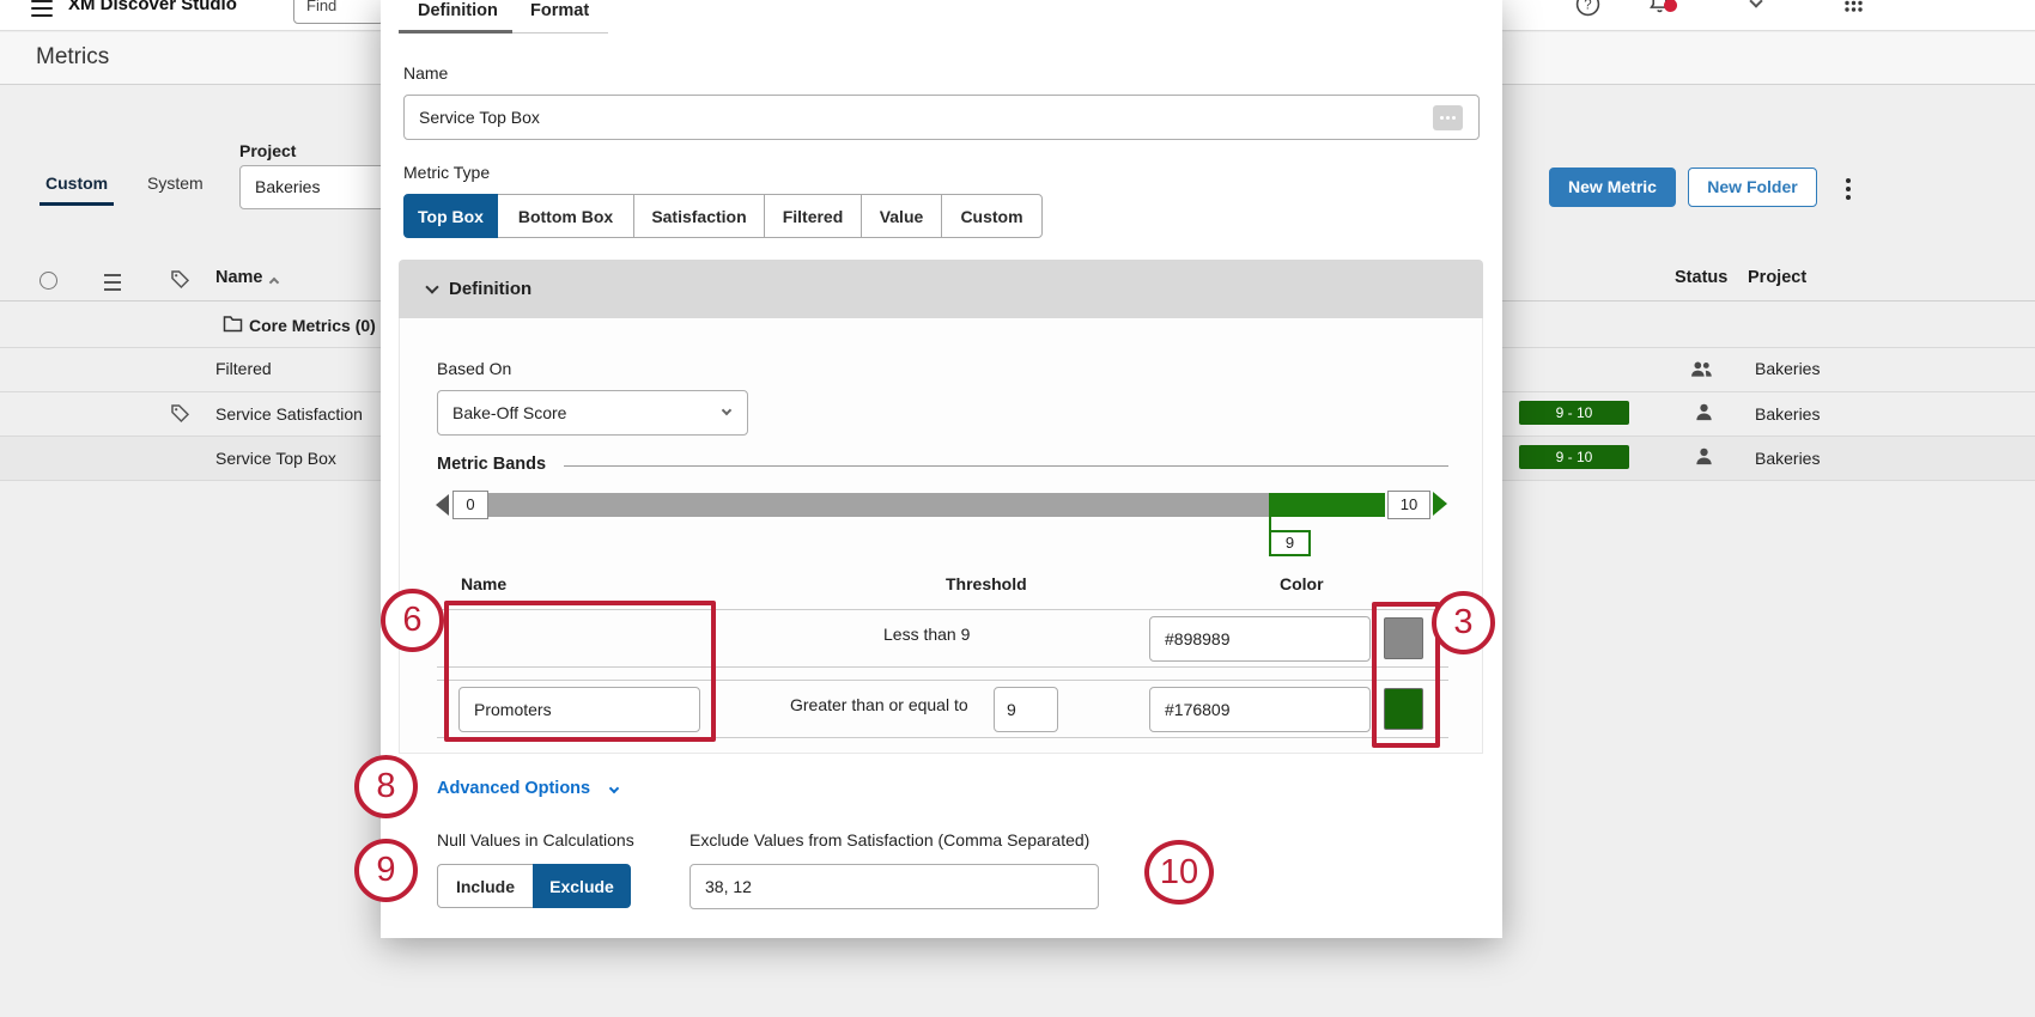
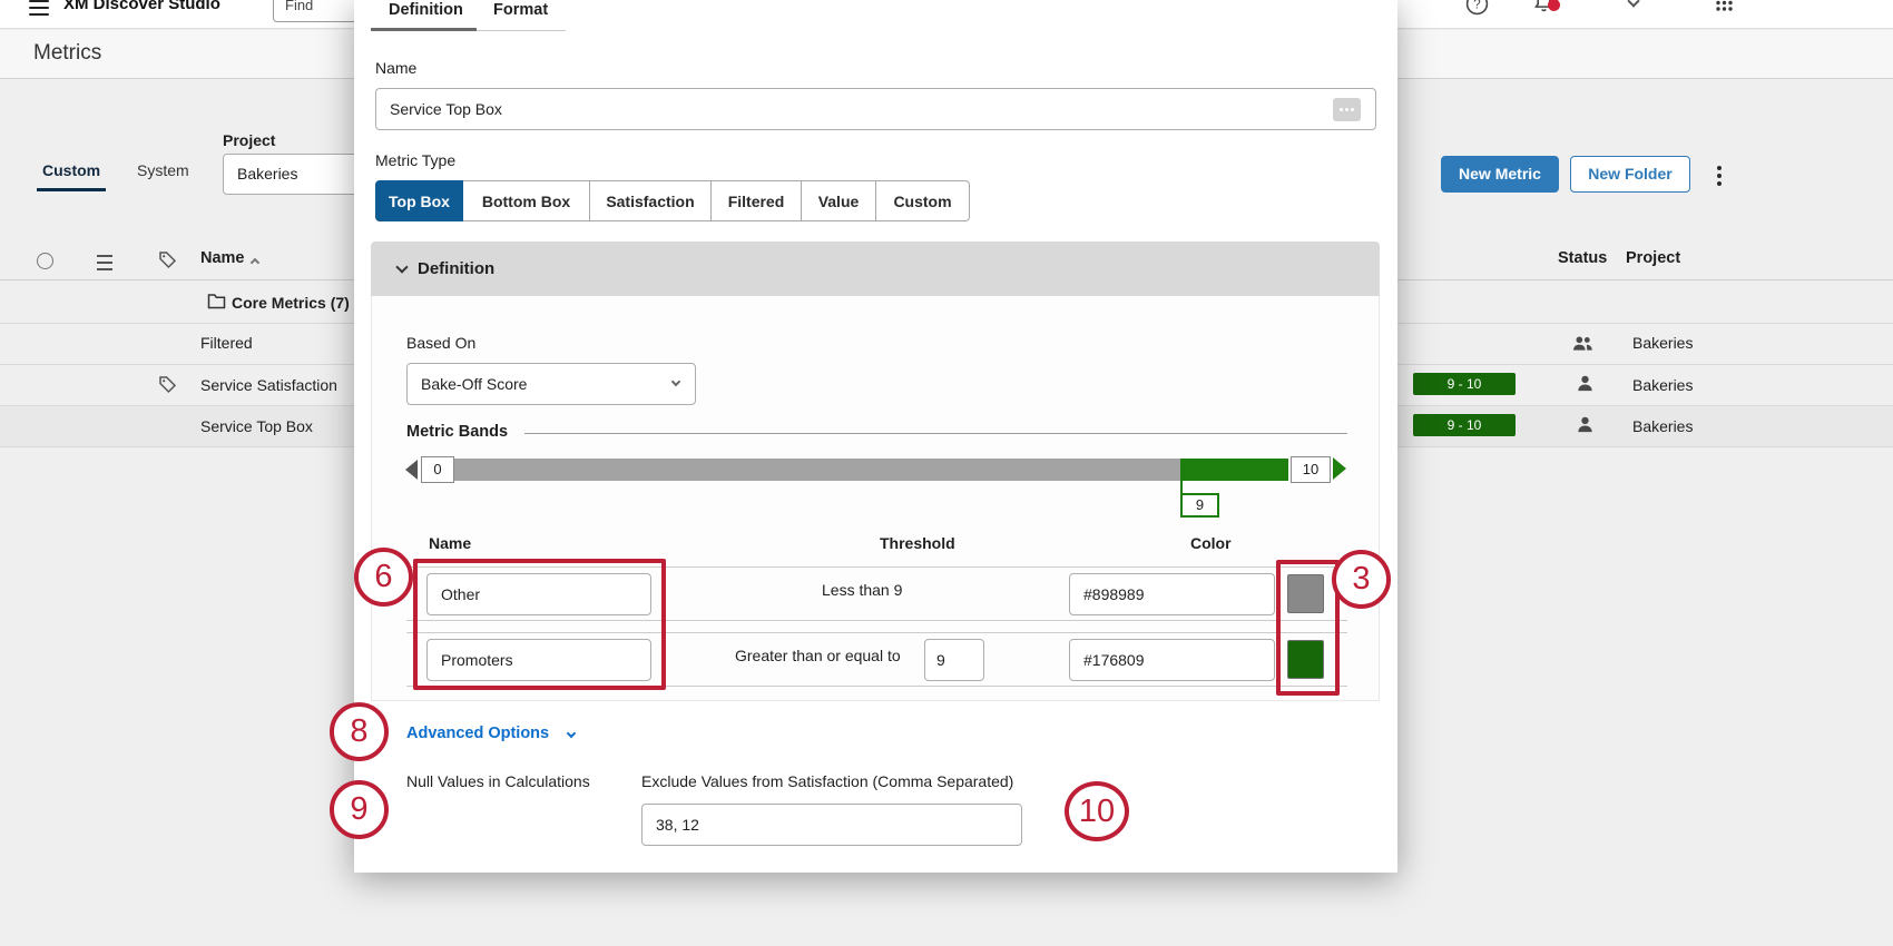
  XM Discover Studio
  Find
  ?
  Metrics
  Project
  Bakeries
  Custom
  System
  New Metric
  New Folder
  Name
  Status
  Project
- Core Metrics (0)
+ Core Metrics (7)
  Filtered
  Bakeries
  Service Satisfaction
  9 - 10
  Bakeries
  Service Top Box
  9 - 10
  Bakeries
  Definition
  Format
  Name
  Service Top Box
  Metric Type
  Top Box
  Bottom Box
  Satisfaction
  Filtered
  Value
  Custom
  Definition
  Based On
  Bake-Off Score
  Metric Bands
  0
  10
  9
  Name
  Threshold
  Color
+ Other
  Less than 9
  #898989
  Promoters
  Greater than or equal to
  9
  #176809
  Advanced Options
  Null Values in Calculations
- Include
- Exclude
  Exclude Values from Satisfaction (Comma Separated)
  38, 12
  6
  3
  8
  9
  10
